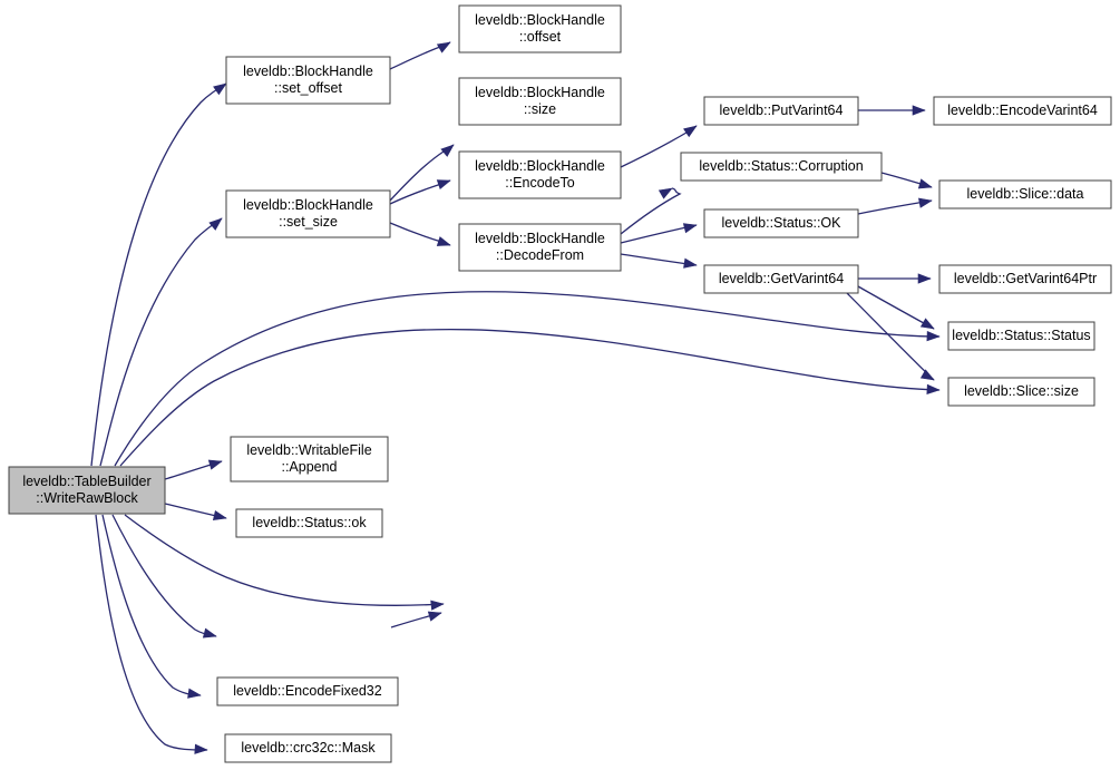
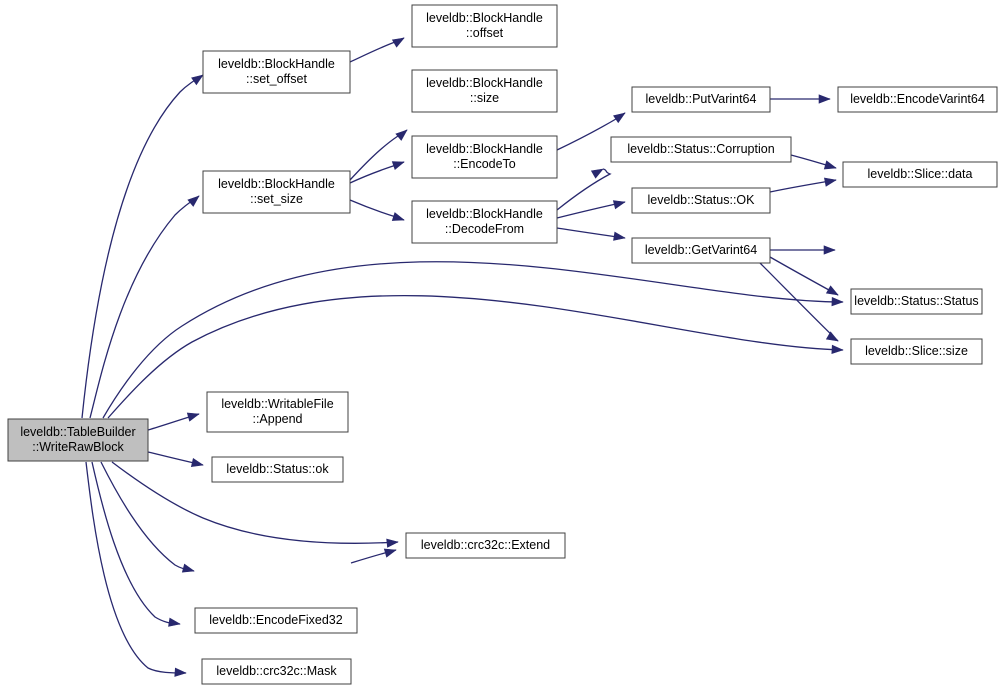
  leveldb::TableBuilder
  ::WriteRawBlock
  leveldb::BlockHandle
  ::set_offset
  leveldb::BlockHandle
  ::set_size
  leveldb::BlockHandle
  ::offset
  leveldb::BlockHandle
  ::size
  leveldb::BlockHandle
  ::EncodeTo
  leveldb::BlockHandle
  ::DecodeFrom
  leveldb::PutVarint64
  leveldb::Status::Corruption
  leveldb::Status::OK
  leveldb::GetVarint64
  leveldb::EncodeVarint64
  leveldb::Slice::data
- leveldb::GetVarint64Ptr
  leveldb::Status::Status
  leveldb::Slice::size
  leveldb::WritableFile
  ::Append
  leveldb::Status::ok
+ leveldb::crc32c::Extend
  leveldb::EncodeFixed32
  leveldb::crc32c::Mask
